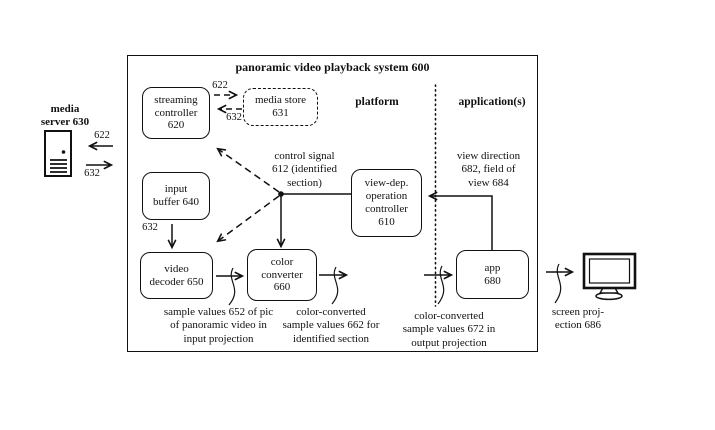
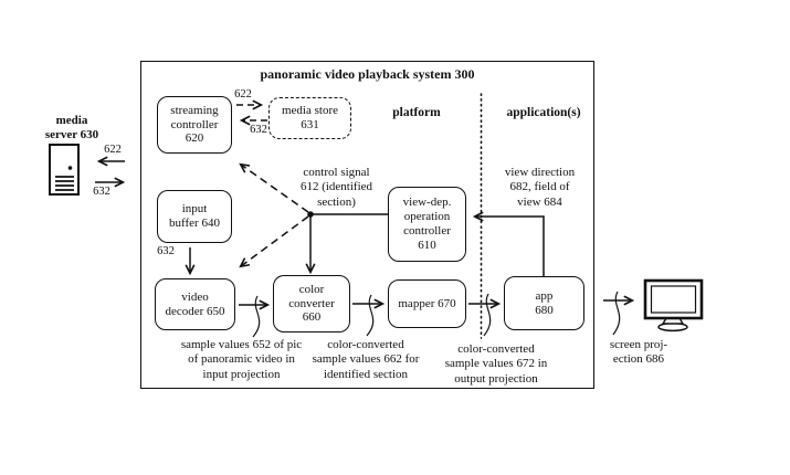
- panoramic video playback system 600
+ panoramic video playback system 300
  platform
  application(s)
  streaming
  controller
  620
  media store
  631
  input
  buffer 640
  video
  decoder 650
  color
  converter
  660
+ mapper 670
  view-dep.
  operation
  controller
  610
  app
  680
  622
  632
  622
  632
  632
  control signal
  612 (identified
  section)
  view direction
  682, field of
  view 684
  sample values 652 of pic
  of panoramic video in
  input projection
  color-converted
  sample values 662 for
  identified section
  color-converted
  sample values 672 in
  output projection
  screen proj-
  ection 686
  media
  server 630
